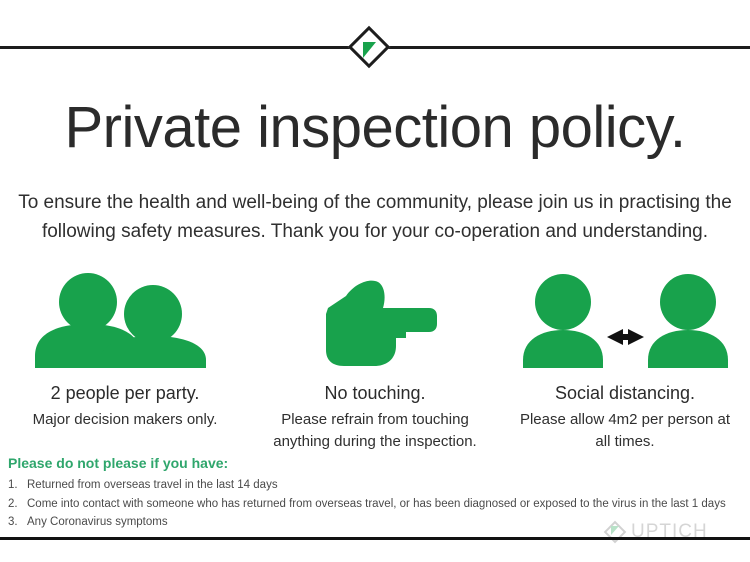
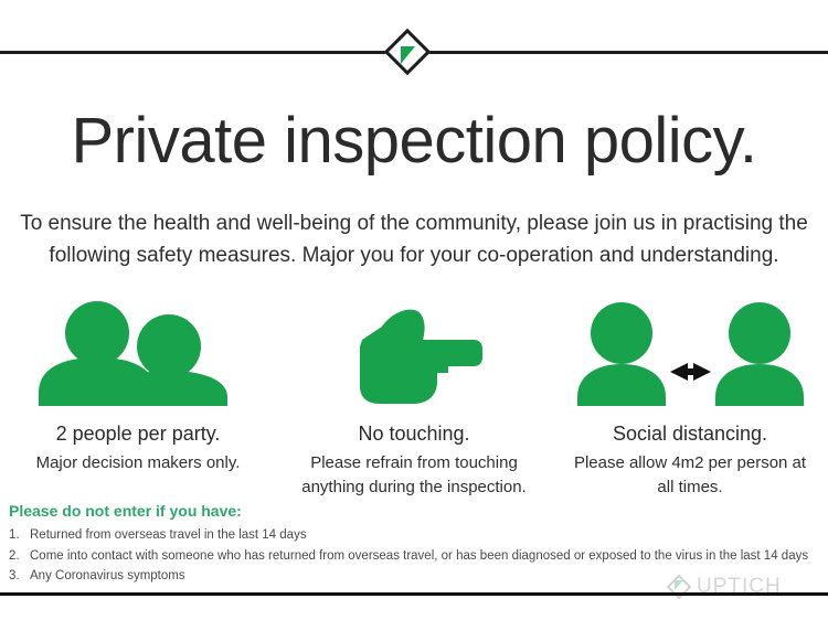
  Private inspection policy.
- To ensure the health and well-being of the community, please join us in practising the following safety measures. Thank you for your co-operation and understanding.
+ To ensure the health and well-being of the community, please join us in practising the following safety measures. Major you for your co-operation and understanding.
  2 people per party.
  Major decision makers only.
  No touching.
  Please refrain from touching anything during the inspection.
  Social distancing.
  Please allow 4m2 per person at all times.
- Please do not please if you have:
+ Please do not enter if you have:
  1.
  Returned from overseas travel in the last 14 days
  2.
- Come into contact with someone who has returned from overseas travel, or has been diagnosed or exposed to the virus in the last 1 days
+ Come into contact with someone who has returned from overseas travel, or has been diagnosed or exposed to the virus in the last 14 days
  3.
  Any Coronavirus symptoms
  UPTICH
